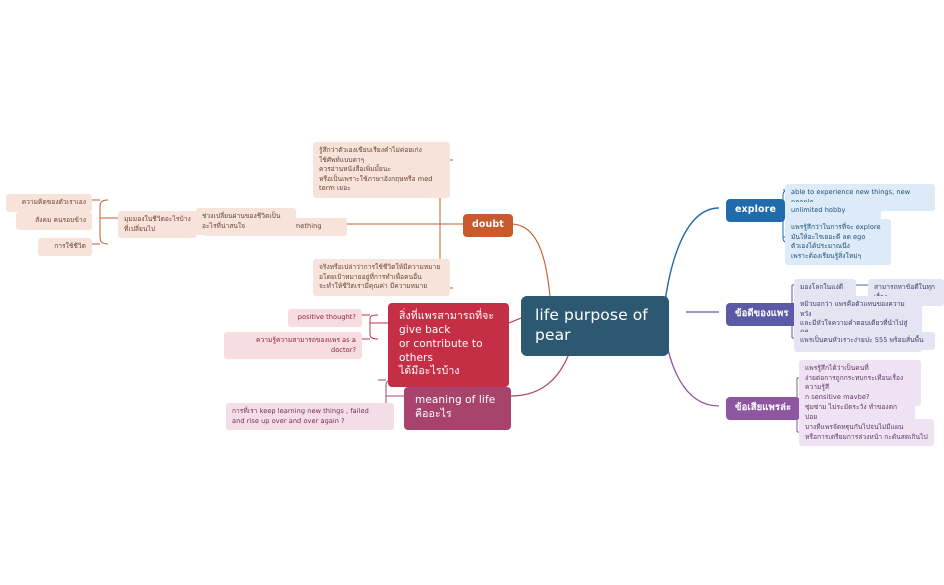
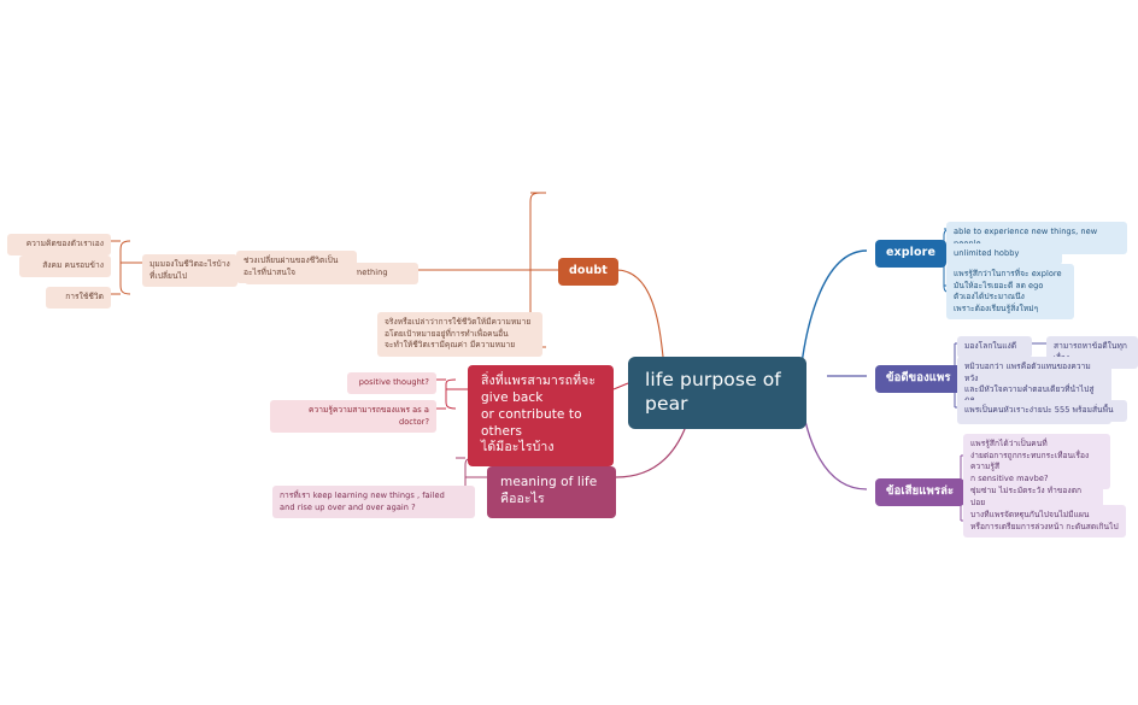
  life purpose of pear
  doubt
- รู้สึกว่าตัวเองเขียบเรียงคำไม่ค่อยเก่ง
- ใช้ศัพท์แบบดาๆ
- ควรอ่านหนังสือเพิ่มมั้ยนะ
- หรือเป็นเพราะใช้ภาษาอังกฤษหรือ med term เยอะ
  จริงหรือเปล่าว่าการใช้ชีวิตให้มีความหมาย
  อโดยเป้าหมายอยู่ที่การทำเพื่อคนอื่น
  จะทำให้ชีวิตเรามีคุณค่า มีความหมาย
  ช่วงเปลี่ยนผ่านของชีวิตเป็นอะไรที่น่าสนใจ
  มุมมองในชีวิตอะไรบ้างที่เปลี่ยนไป
  ความคิดของตัวเราเอง
  สังคม คนรอบข้าง
  การใช้ชีวิต
  สิ่งที่แพรสามารถที่จะ give back
  or contribute to others
  ได้มีอะไรบ้าง
  positive thought?
  ความรู้ความสามารถของแพร as a doctor?
  meaning of life คืออะไร
  การที่เรา keep learning new things , failed
  and rise up over and over again ?
  explore
  able to experience new things, new
  unlimited hobby
  แพรรู้สึกว่าในการที่จะ explore
  มันให้อะไรเยอะดี ลด ego
  ตัวเองได้ประมาณนึง
  เพราะต้องเรียนรู้สิ่งใหม่ๆ
  ข้อดีของแพร
  มองโลกในแง่ดี
  สามารถหาข้อดีในทุก
  หมิวบอกว่า แพรคือตัวแทนของความหวัง
  และมีหัวใจความคำตอบเดียวที่นำไปสู่
  แพรเป็นคนหัวเราะง่ายปะ 555 พร้อมสั่นพื้น
  ข้อเสียแพรล่ะ
  แพรรู้สึกได้ว่าเป็นคนที่
  ง่ายต่อการถูกกระทบกระเทือนเรื่องความรู้สึ
  ก sensitive maybe?
  ซุ่มซ่าม ไม่ระมัดระวัง ทำของตกบ่อย
  บางทีแพรจัดหฐุนกันไปจนไม่มีแผน
  หรือการเตรียมการล่วงหน้า กะดันสดเกินไป
